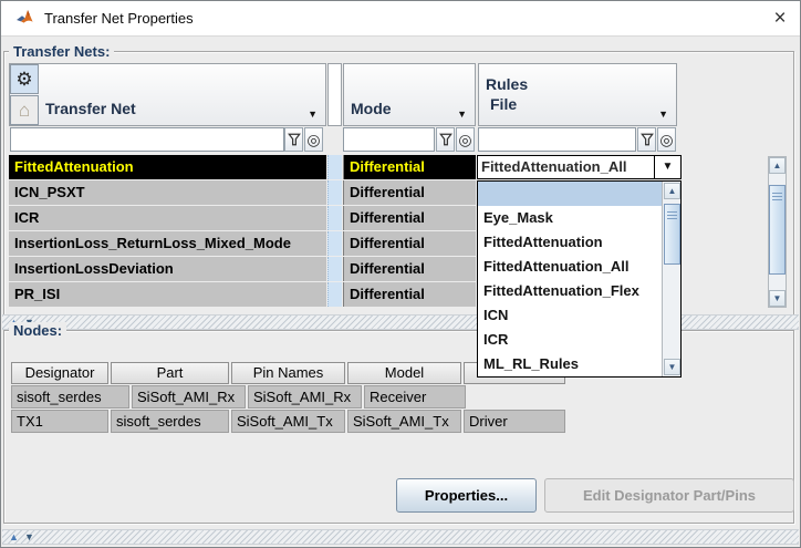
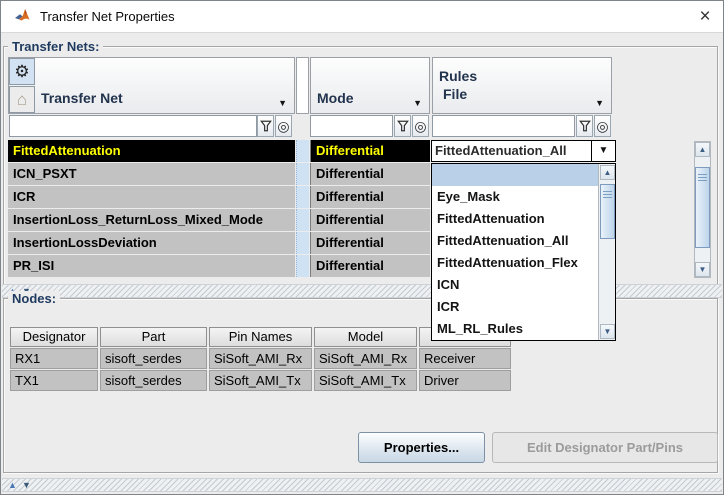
  Transfer Net Properties
  ×
  Transfer Nets:
  Transfer Net
  ▼
  ⚙
  ⌂
  Mode
  ▼
  Rules
  File
  ▼
  ◎
  ◎
  ◎
  FittedAttenuation
  ICN_PSXT
  ICR
  InsertionLoss_ReturnLoss_Mixed_Mode
  InsertionLossDeviation
  PR_ISI
  Differential
  Differential
  Differential
  Differential
  Differential
  Differential
  FittedAttenuation_All
  ▼
  ▲
  ▼
  Eye_Mask
  FittedAttenuation
  FittedAttenuation_All
  FittedAttenuation_Flex
  ICN
  ICR
  ML_RL_Rules
  ▲
  ▼
  Nodes:
  Designator
  Part
  Pin Names
  Model
+ RX1
  sisoft_serdes
  SiSoft_AMI_Rx
  SiSoft_AMI_Rx
  Receiver
  TX1
  sisoft_serdes
  SiSoft_AMI_Tx
  SiSoft_AMI_Tx
  Driver
  Properties...
  Edit Designator Part/Pins
  ▲
  ▼
